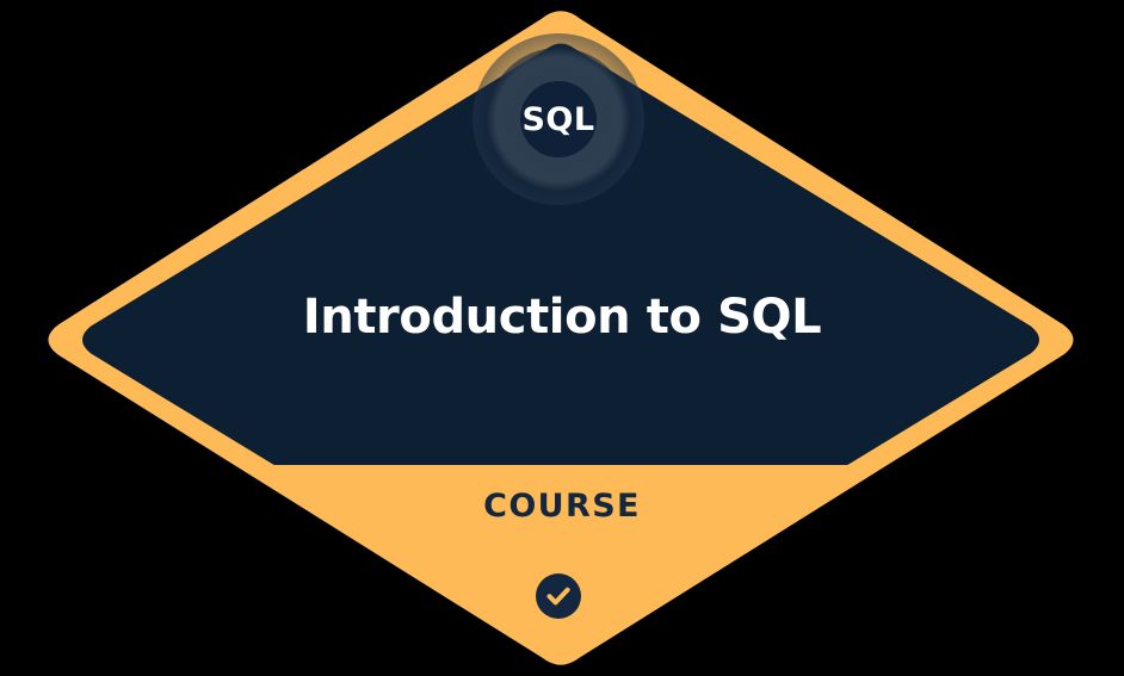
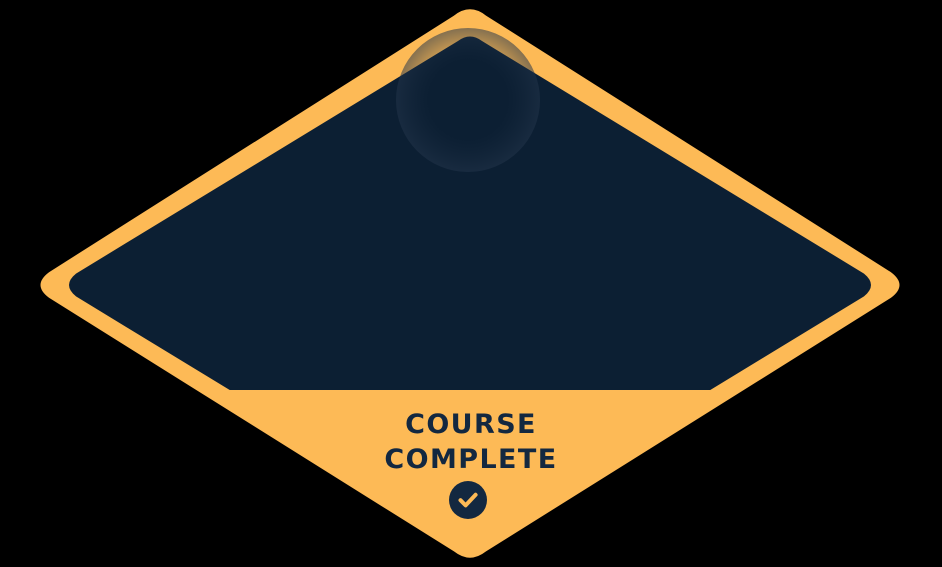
- SQL
- Introduction to SQL
  COURSE
+ COMPLETE
